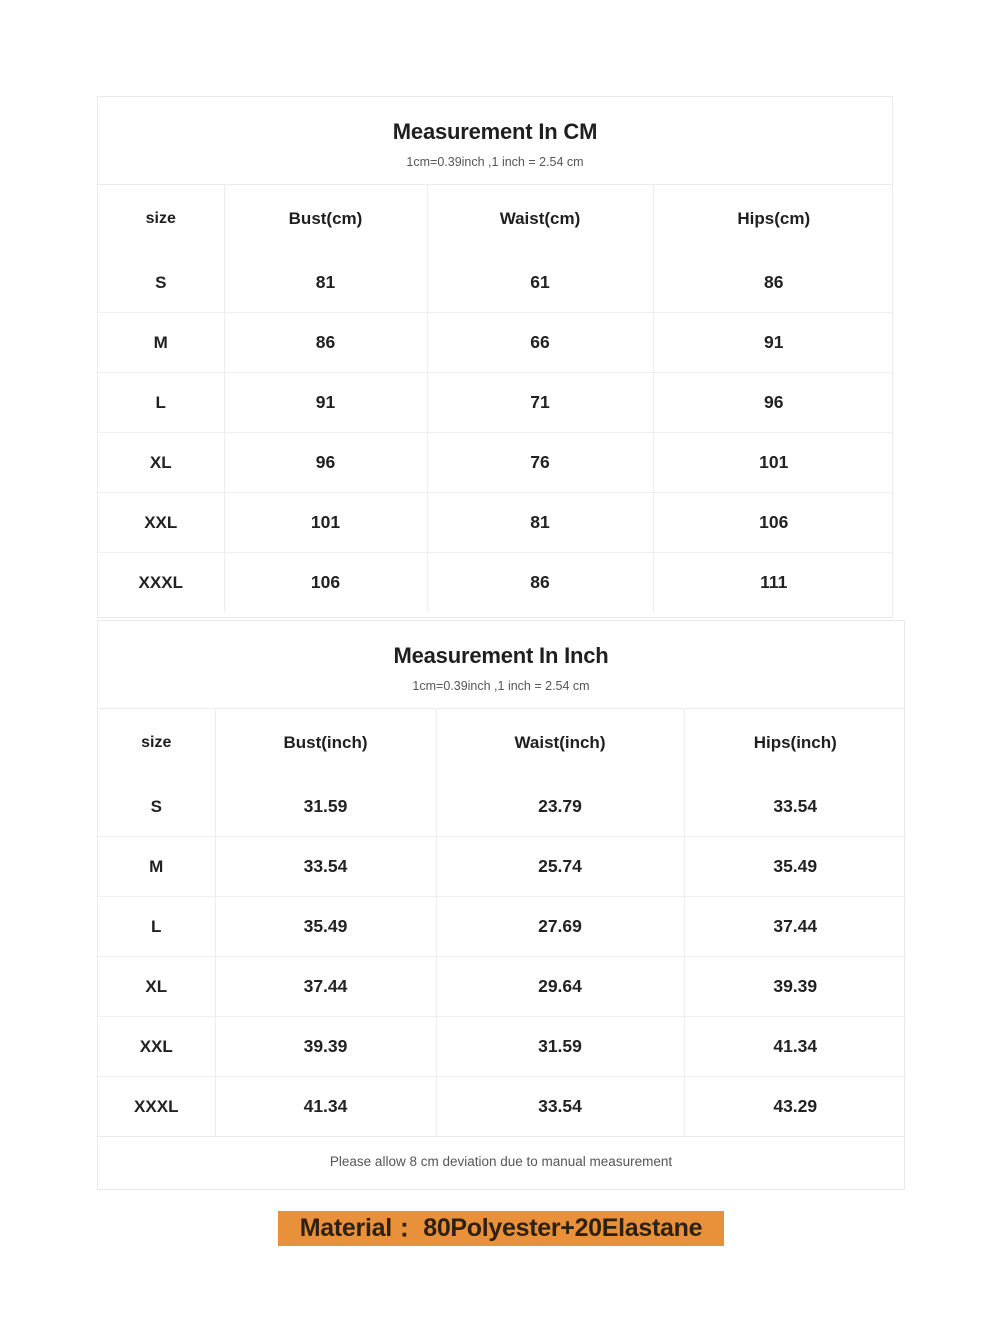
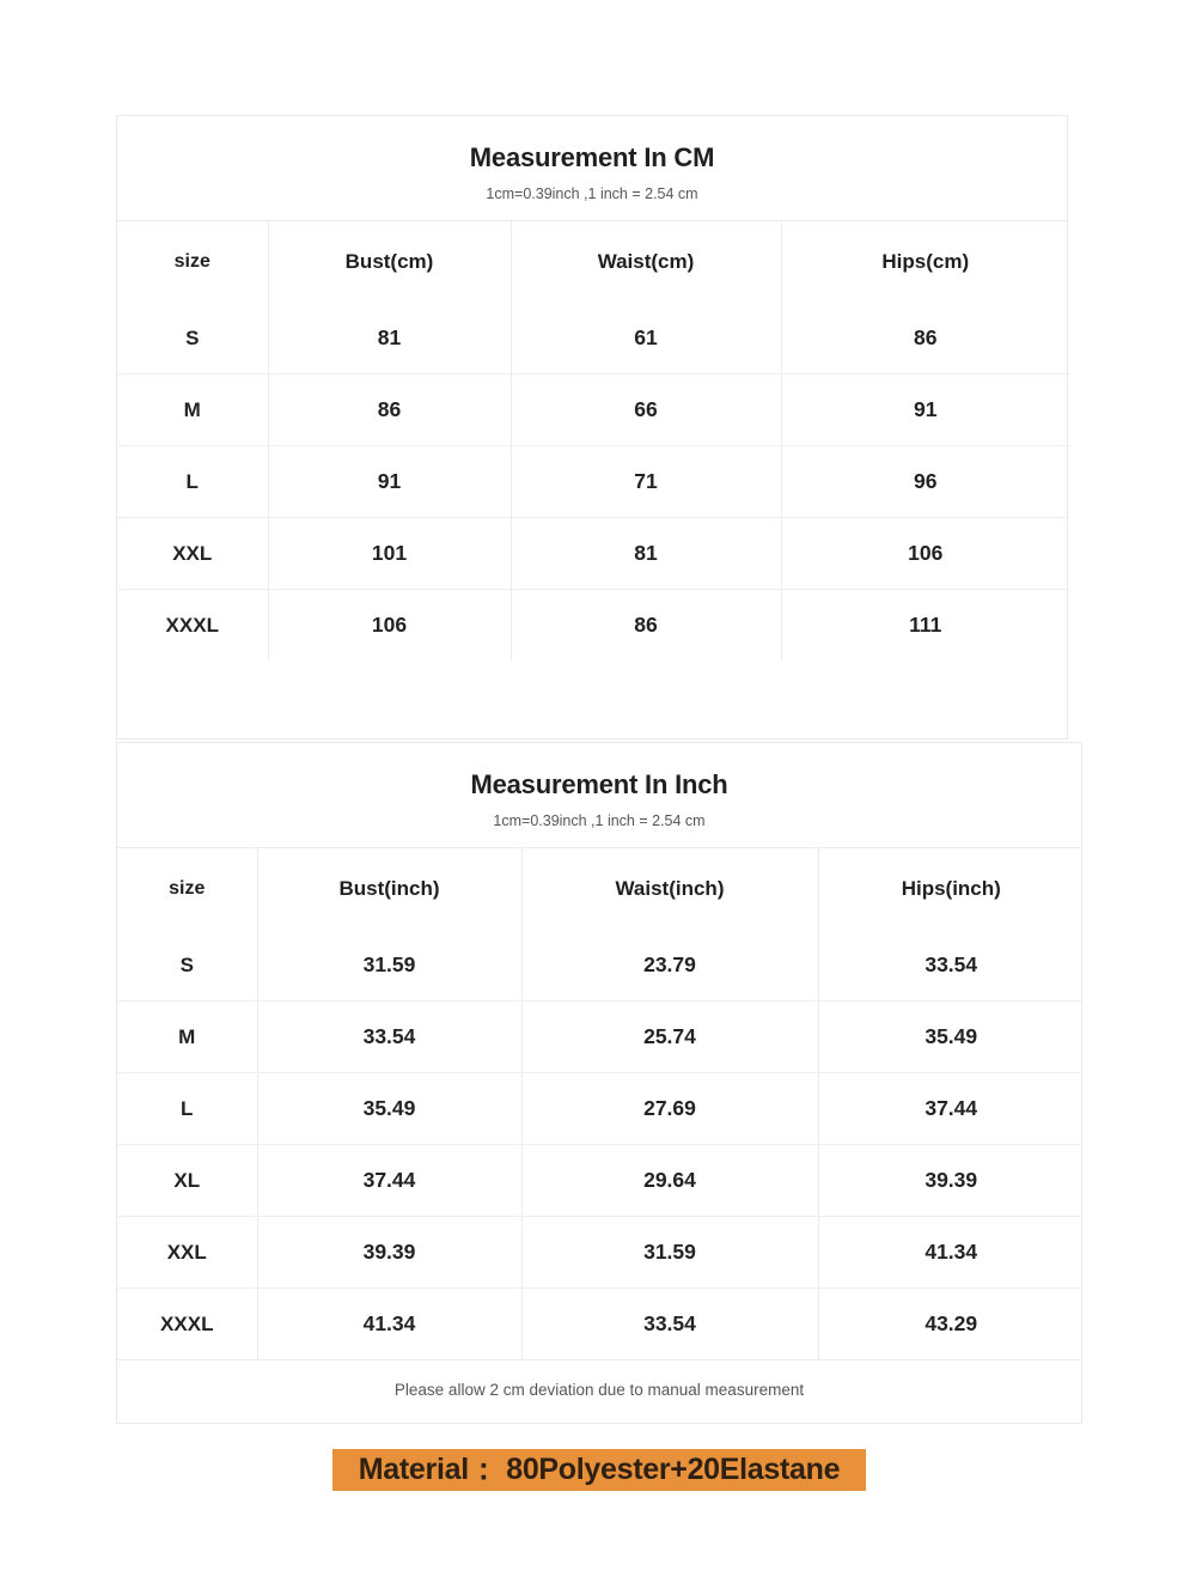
  Measurement In CM
  1cm=0.39inch ,1 inch = 2.54 cm
  size	Bust(cm)	Waist(cm)	Hips(cm)
  S	81	61	86
  M	86	66	91
  L	91	71	96
- XL	96	76	101
  XXL	101	81	106
  XXXL	106	86	111
  Measurement In Inch
  1cm=0.39inch ,1 inch = 2.54 cm
  size	Bust(inch)	Waist(inch)	Hips(inch)
  S	31.59	23.79	33.54
  M	33.54	25.74	35.49
  L	35.49	27.69	37.44
  XL	37.44	29.64	39.39
  XXL	39.39	31.59	41.34
  XXXL	41.34	33.54	43.29
- Please allow 8 cm deviation due to manual measurement
+ Please allow 2 cm deviation due to manual measurement
  Material： 80Polyester+20Elastane
